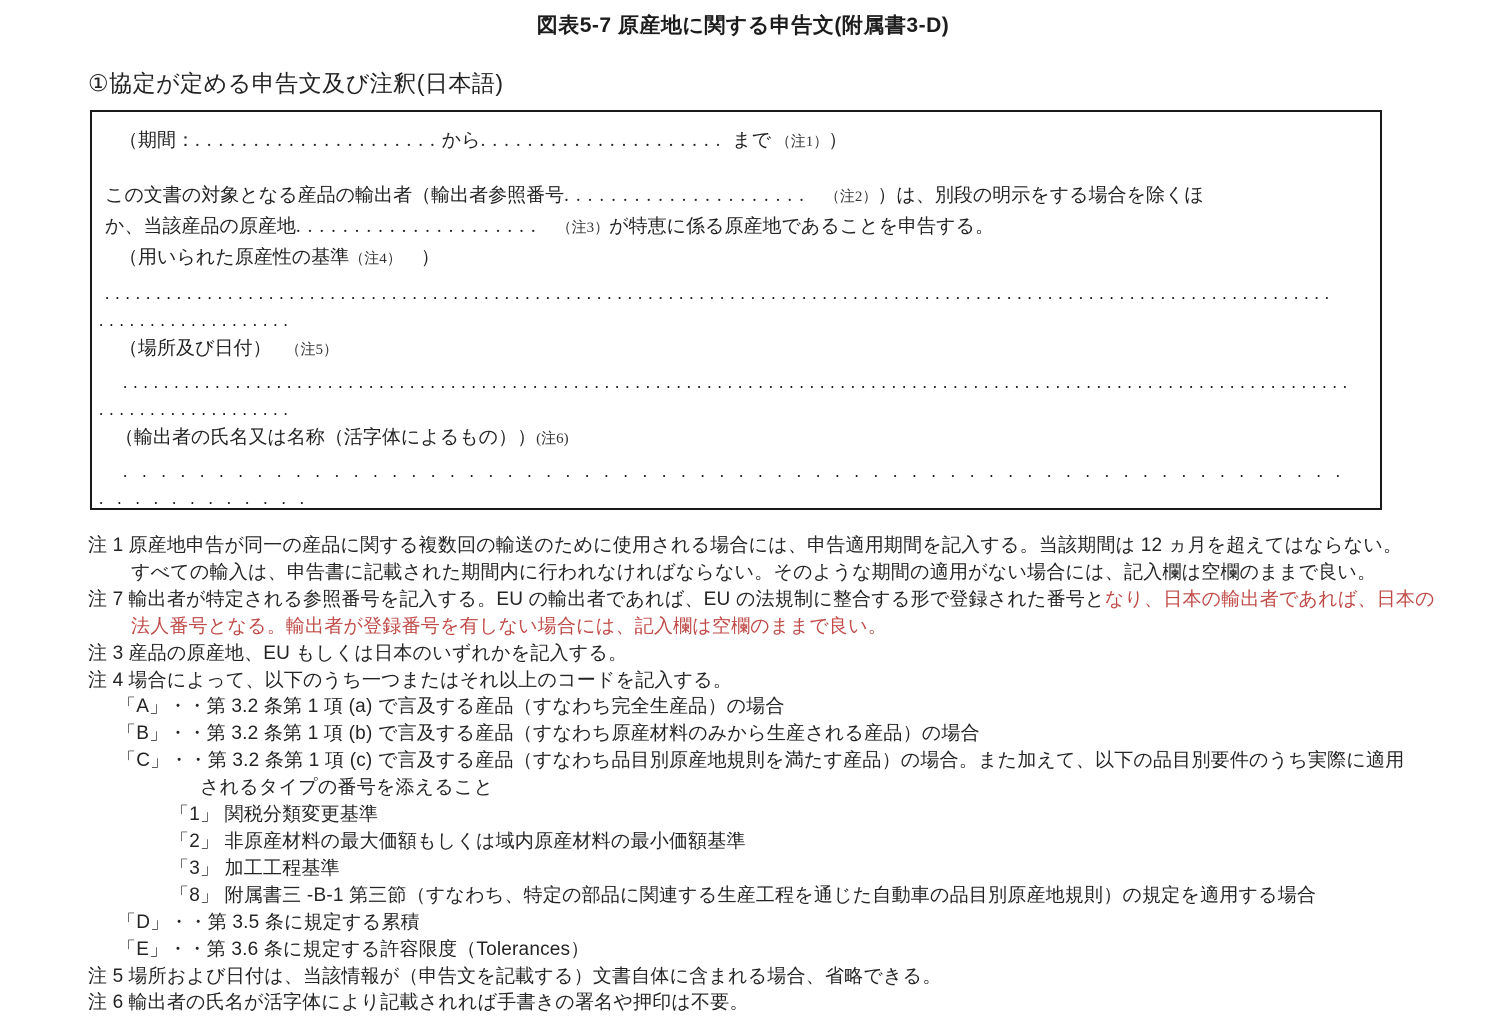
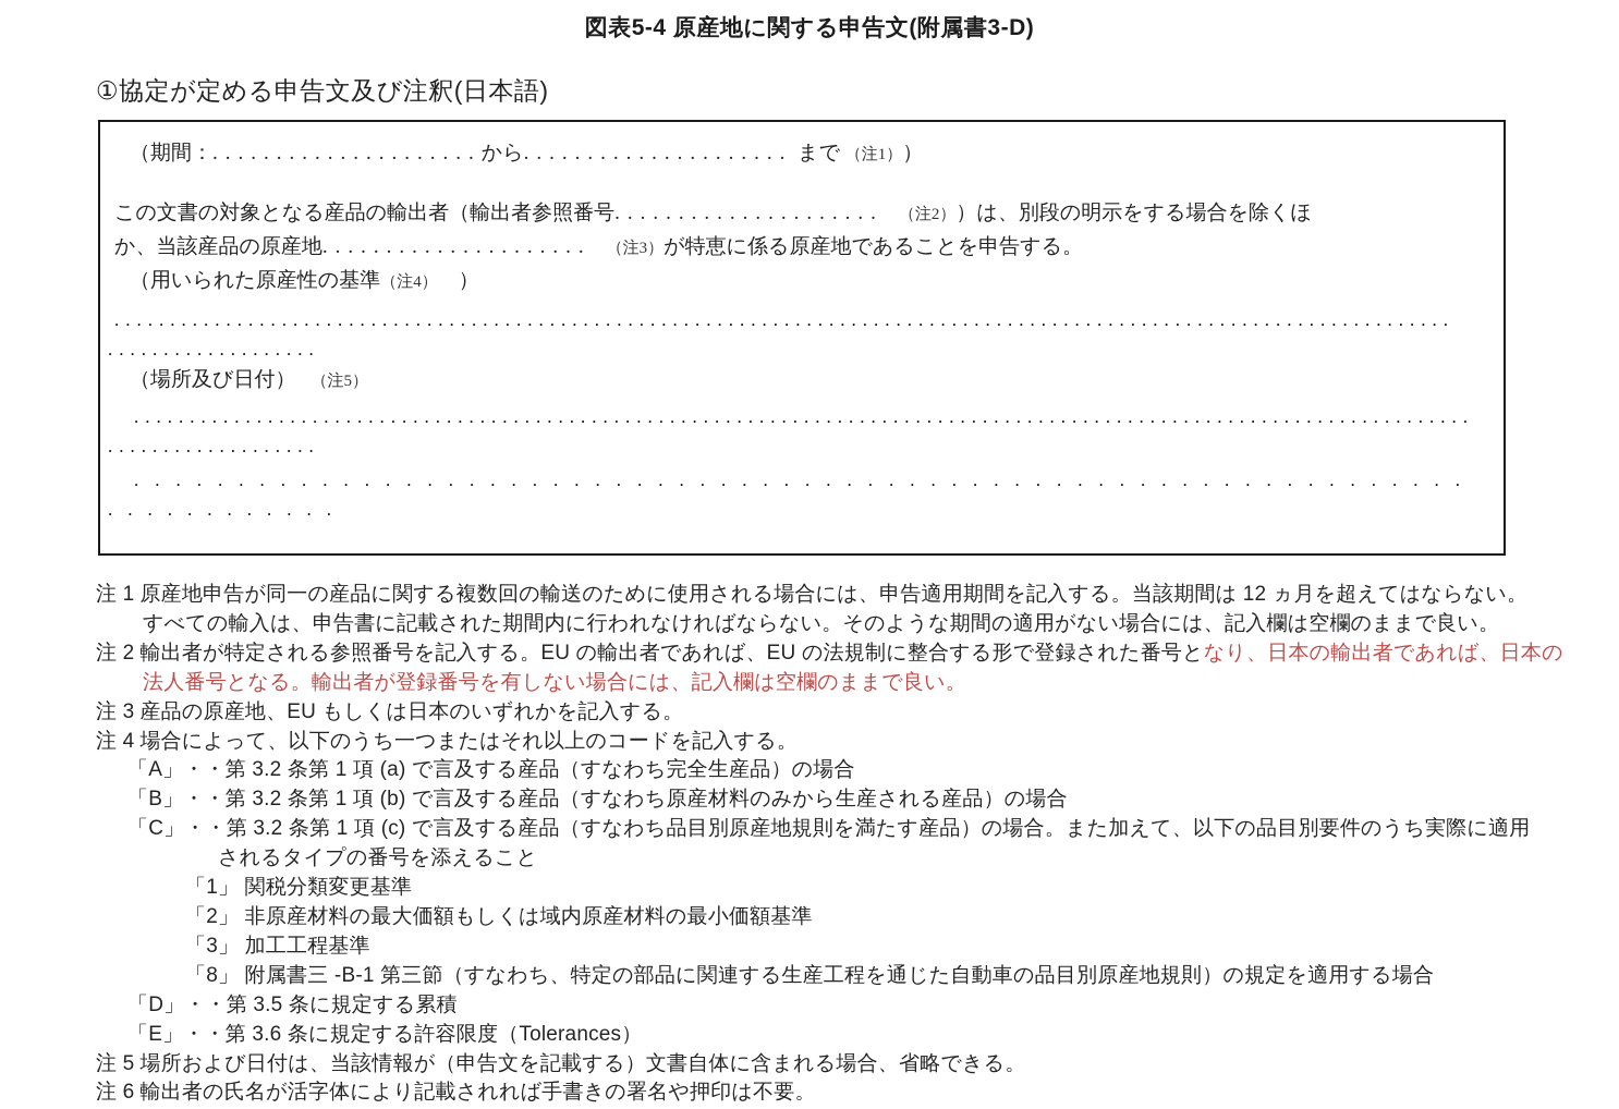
- 図表5-7 原産地に関する申告文(附属書3-D)
+ 図表5-4 原産地に関する申告文(附属書3-D)
  ①協定が定める申告文及び注釈(日本語)
  （期間：.....................から..................... まで （注1））
  この文書の対象となる産品の輸出者（輸出者参照番号..................... （注2））は、別段の明示をする場合を除くほ
  か、当該産品の原産地..................... （注3）が特恵に係る原産地であることを申告する。
  （用いられた原産性の基準（注4） ）
  ........................................................................................................................
  ...................
  （場所及び日付） （注5）
  ........................................................................................................................
  ...................
- （輸出者の氏名又は名称（活字体によるもの））(注6)
  ................................................................
  ............
  注 1 原産地申告が同一の産品に関する複数回の輸送のために使用される場合には、申告適用期間を記入する。当該期間は 12 ヵ月を超えてはならない。
  すべての輸入は、申告書に記載された期間内に行われなければならない。そのような期間の適用がない場合には、記入欄は空欄のままで良い。
- 注 7 輸出者が特定される参照番号を記入する。EU の輸出者であれば、EU の法規制に整合する形で登録された番号となり、日本の輸出者であれば、日本の
+ 注 2 輸出者が特定される参照番号を記入する。EU の輸出者であれば、EU の法規制に整合する形で登録された番号となり、日本の輸出者であれば、日本の
  法人番号となる。輸出者が登録番号を有しない場合には、記入欄は空欄のままで良い。
  注 3 産品の原産地、EU もしくは日本のいずれかを記入する。
  注 4 場合によって、以下のうち一つまたはそれ以上のコードを記入する。
  「A」・・第 3.2 条第 1 項 (a) で言及する産品（すなわち完全生産品）の場合
  「B」・・第 3.2 条第 1 項 (b) で言及する産品（すなわち原産材料のみから生産される産品）の場合
  「C」・・第 3.2 条第 1 項 (c) で言及する産品（すなわち品目別原産地規則を満たす産品）の場合。また加えて、以下の品目別要件のうち実際に適用
  されるタイプの番号を添えること
  「1」 関税分類変更基準
  「2」 非原産材料の最大価額もしくは域内原産材料の最小価額基準
  「3」 加工工程基準
  「8」 附属書三 -B-1 第三節（すなわち、特定の部品に関連する生産工程を通じた自動車の品目別原産地規則）の規定を適用する場合
  「D」・・第 3.5 条に規定する累積
  「E」・・第 3.6 条に規定する許容限度（Tolerances）
  注 5 場所および日付は、当該情報が（申告文を記載する）文書自体に含まれる場合、省略できる。
  注 6 輸出者の氏名が活字体により記載されれば手書きの署名や押印は不要。
